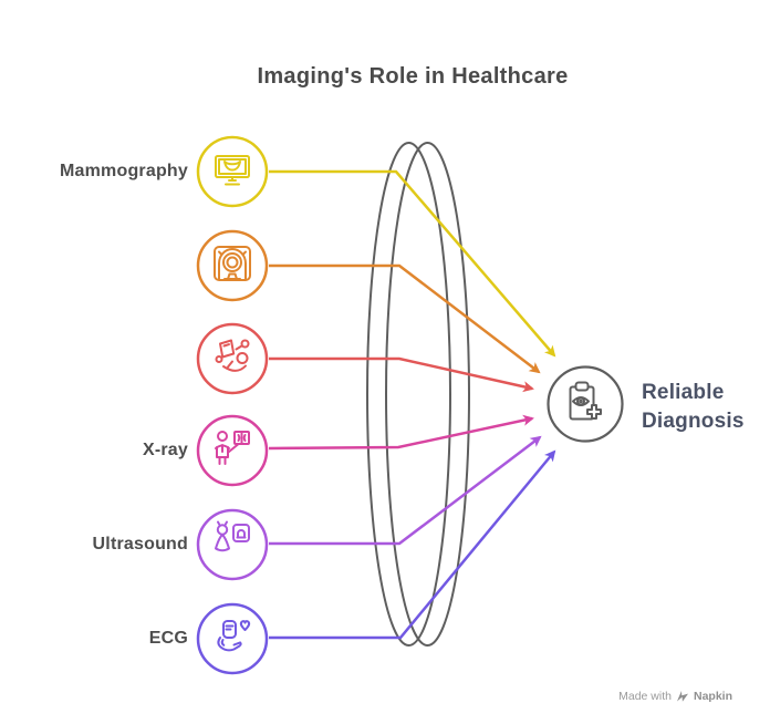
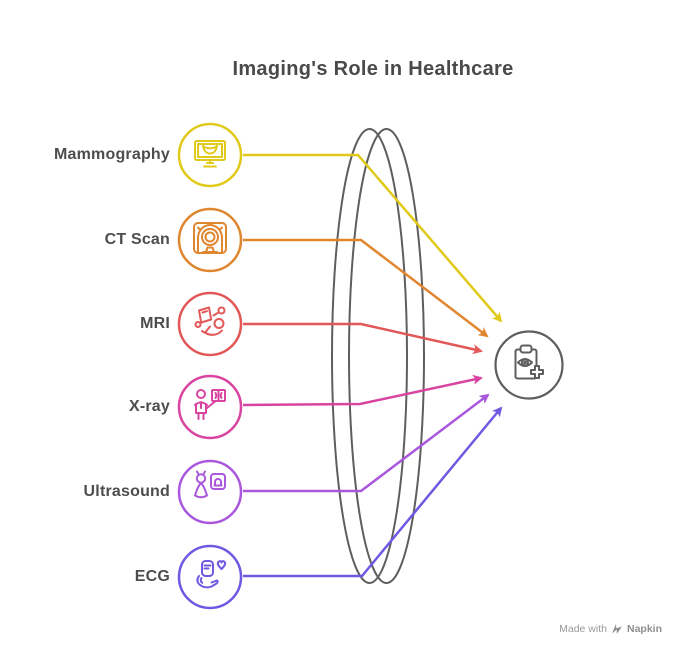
  Imaging's Role in Healthcare
  Mammography
+ CT Scan
+ MRI
  X-ray
  Ultrasound
  ECG
- Reliable
- Diagnosis
  Made with
  Napkin
